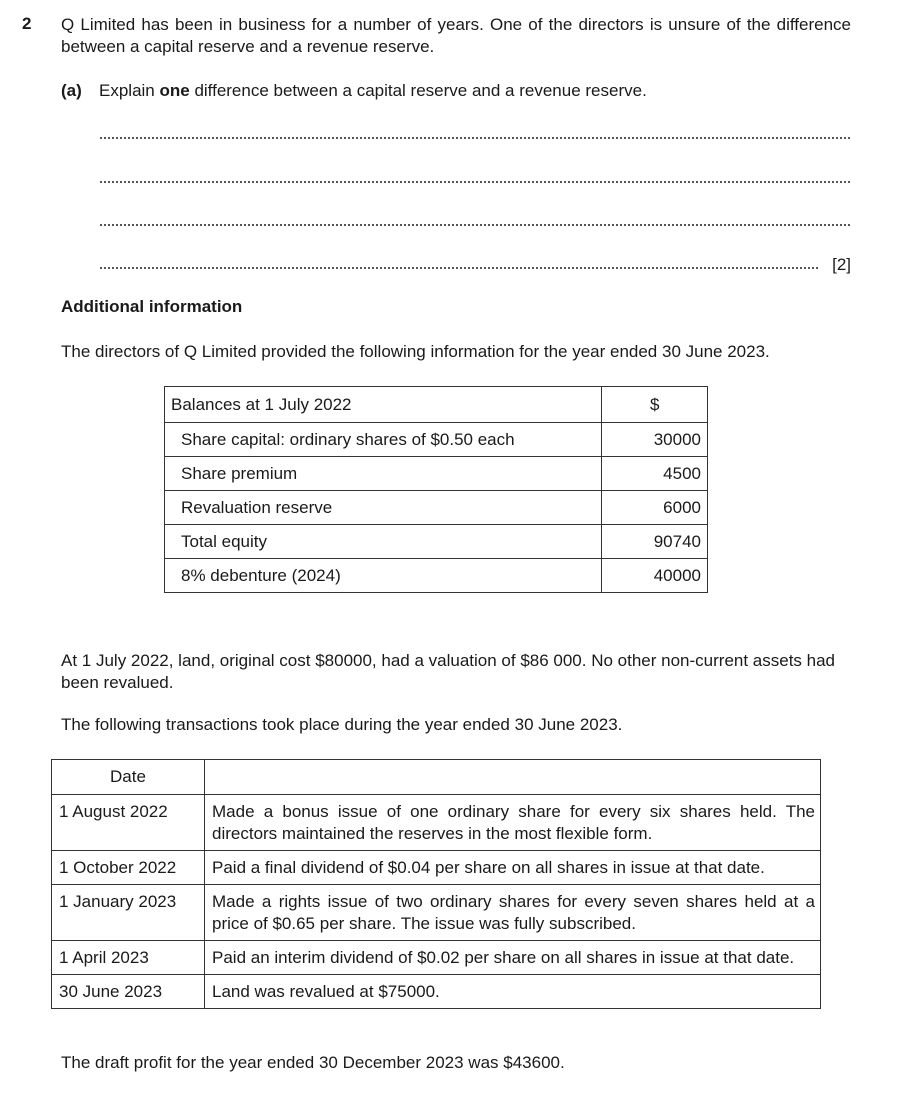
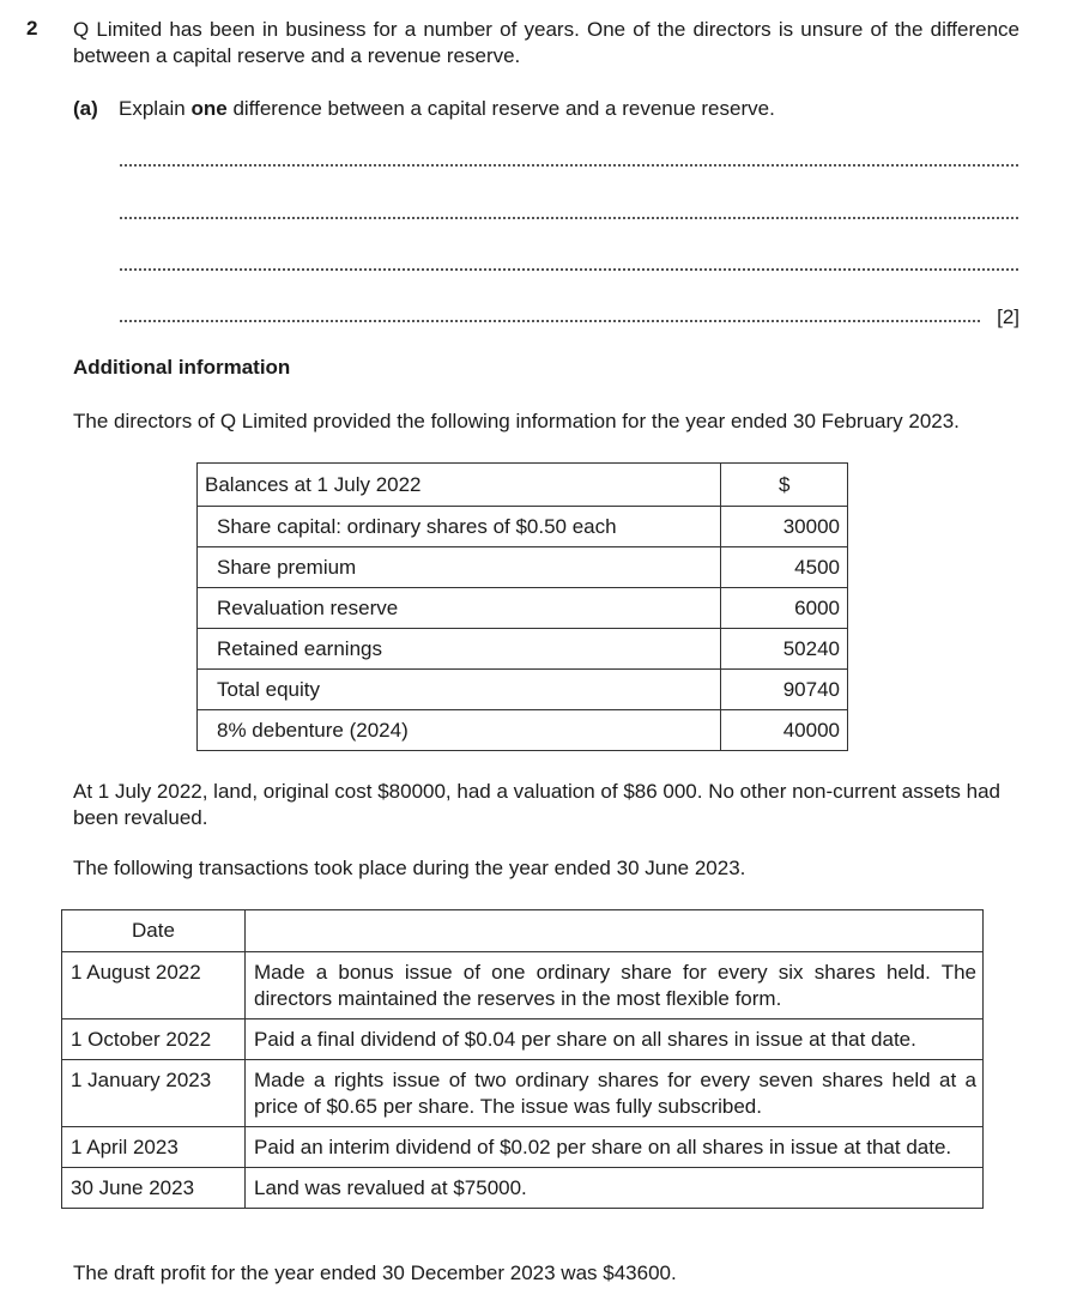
  2
  Q Limited has been in business for a number of years. One of the directors is unsure of the difference between a capital reserve and a revenue reserve.
  (a) Explain one difference between a capital reserve and a revenue reserve.
  [2]
  Additional information
- The directors of Q Limited provided the following information for the year ended 30 June 2023.
+ The directors of Q Limited provided the following information for the year ended 30 February 2023.
  Balances at 1 July 2022	$
  Share capital: ordinary shares of $0.50 each	30000
  Share premium	4500
  Revaluation reserve	6000
+ Retained earnings	50240
  Total equity	90740
  8% debenture (2024)	40000
  At 1 July 2022, land, original cost $80000, had a valuation of $86 000. No other non-current assets had been revalued.
  The following transactions took place during the year ended 30 June 2023.
  Date
  1 August 2022	Made a bonus issue of one ordinary share for every six shares held. The directors maintained the reserves in the most flexible form.
  1 October 2022	Paid a final dividend of $0.04 per share on all shares in issue at that date.
  1 January 2023	Made a rights issue of two ordinary shares for every seven shares held at a price of $0.65 per share. The issue was fully subscribed.
  1 April 2023	Paid an interim dividend of $0.02 per share on all shares in issue at that date.
  30 June 2023	Land was revalued at $75000.
  The draft profit for the year ended 30 December 2023 was $43600.
